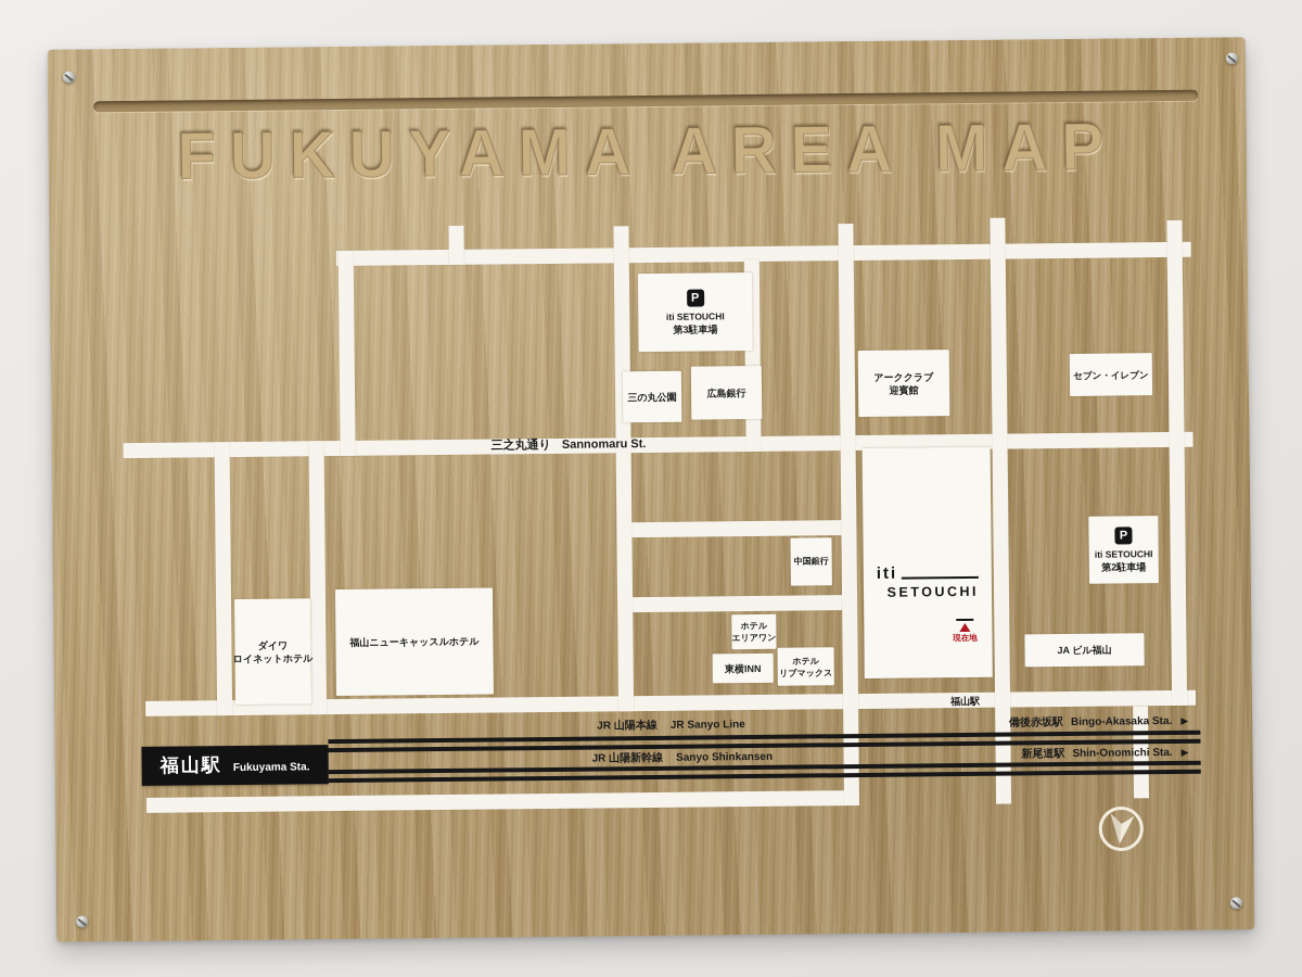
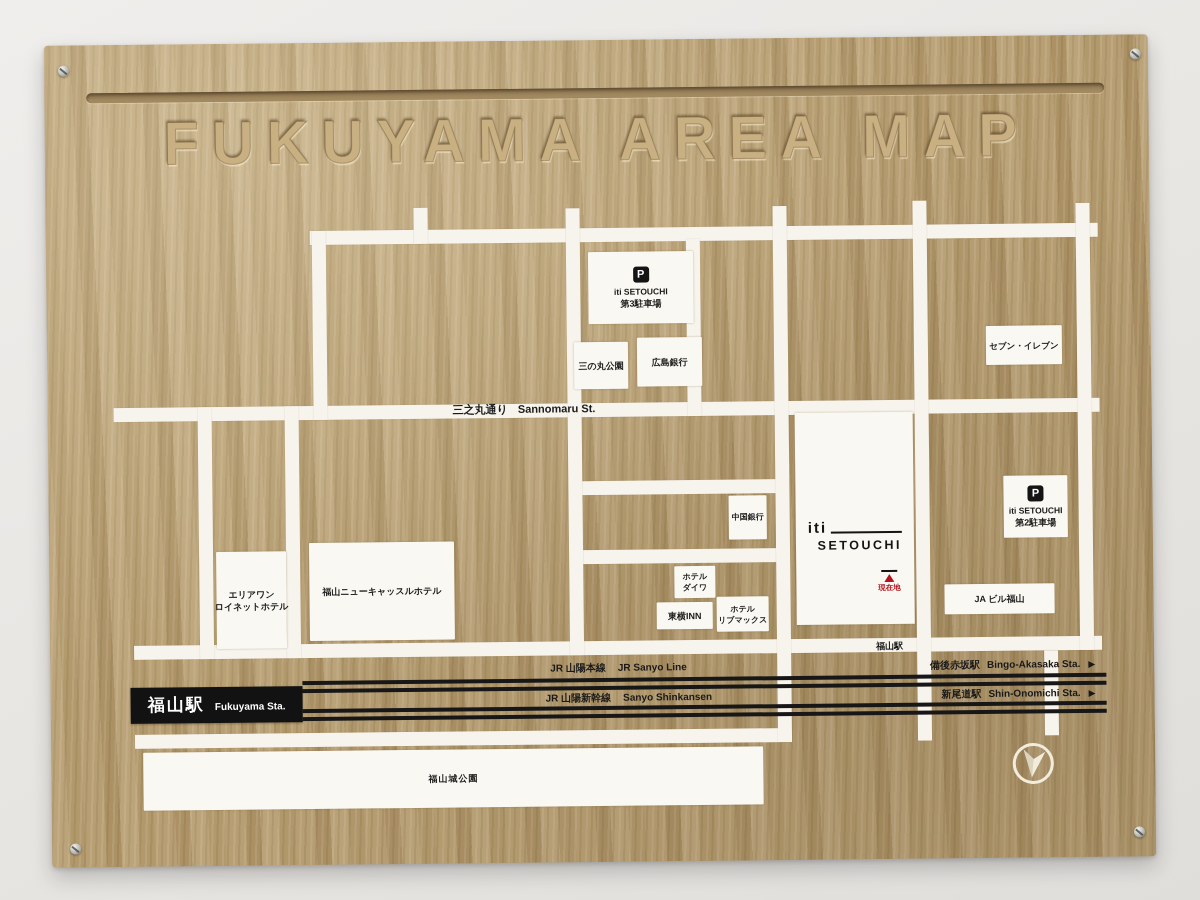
  FUKUYAMA AREA MAP
  三之丸通り Sannomaru St.
  iti
  SETOUCHI
  現在地
  JR 山陽本線 JR Sanyo Line
  JR 山陽新幹線 Sanyo Shinkansen
  備後赤坂駅 Bingo-Akasaka Sta. ▶
  新尾道駅 Shin-Onomichi Sta. ▶
  福山駅
  福山駅
  Fukuyama Sta.
  P
  iti SETOUCHI
  第3駐車場
  三の丸公園
  広島銀行
- アーククラブ
- 迎賓館
  セブン・イレブン
  中国銀行
  P
  iti SETOUCHI
  第2駐車場
- ダイワ
+ エリアワン
  ロイネットホテル
  福山ニューキャッスルホテル
  ホテル
- エリアワン
+ ダイワ
  東横INN
  ホテル
  リブマックス
  JA ビル福山
+ 福山城公園
